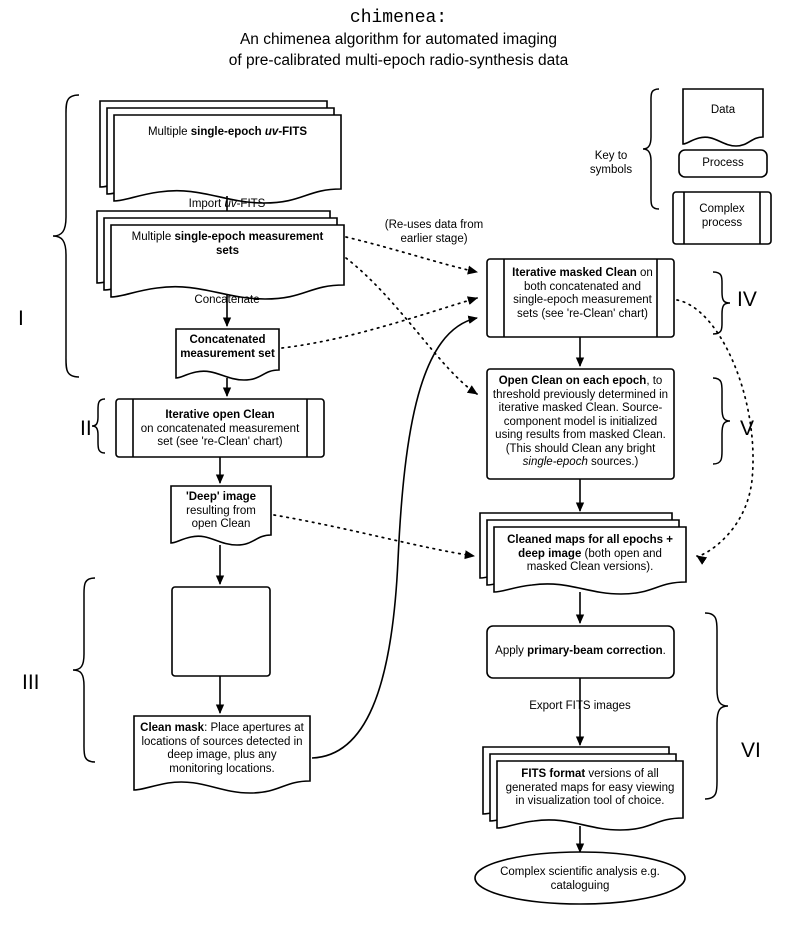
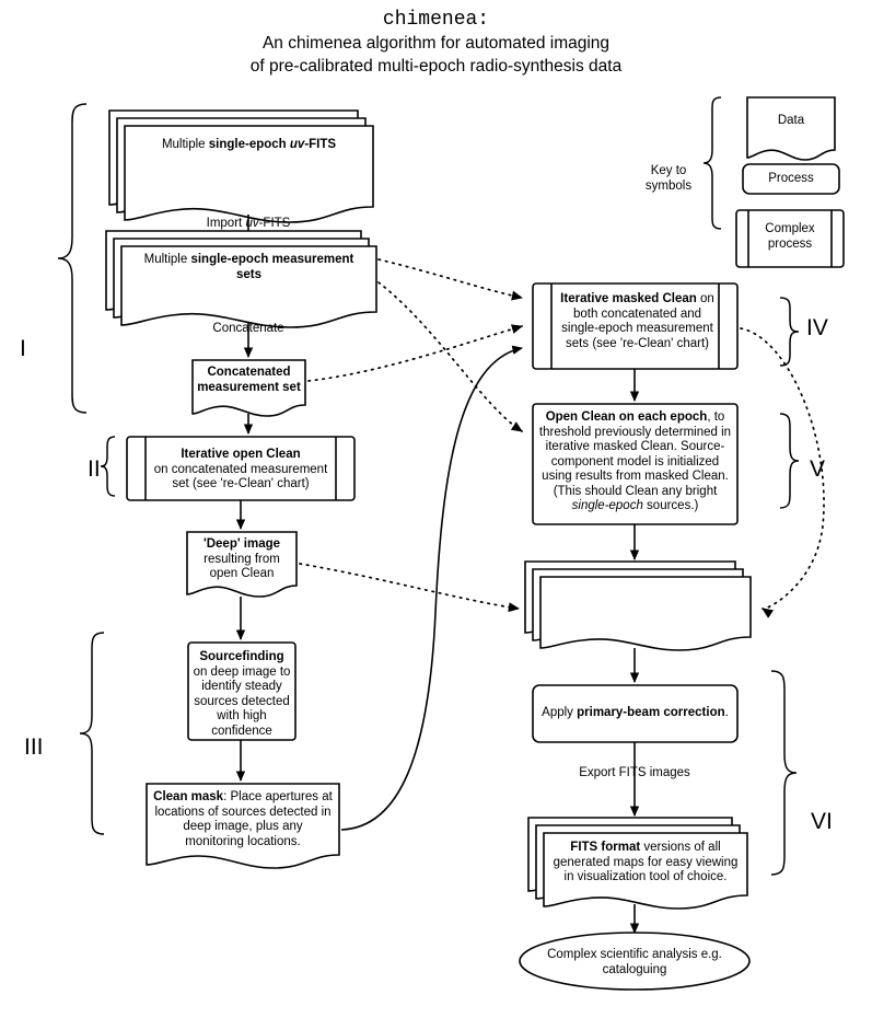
  chimenea:
  An chimenea algorithm for automated imaging
  of pre-calibrated multi-epoch radio-synthesis data
  Key to
  symbols
  Data
  Process
  Complex
  process
  Multiple single-epoch uv-FITS
  Multiple single-epoch measurement sets
  Concatenated measurement set
  Iterative open Clean
  on concatenated measurement set (see 're-Clean' chart)
  'Deep' image
  resulting from open Clean
+ Sourcefinding on deep image to identify steady sources detected with high confidence
  Clean mask: Place apertures at locations of sources detected in deep image, plus any monitoring locations.
  Iterative masked Clean on both concatenated and single-epoch measurement sets (see 're-Clean' chart)
  Open Clean on each epoch, to threshold previously determined in iterative masked Clean. Source-component model is initialized using results from masked Clean. (This should Clean any bright single-epoch sources.)
- Cleaned maps for all epochs + deep image (both open and masked Clean versions).
  Apply primary-beam correction.
  FITS format versions of all generated maps for easy viewing in visualization tool of choice.
  Complex scientific analysis e.g. cataloguing
  Import uv-FITS
  Concatenate
- (Re-uses data from
- earlier stage)
  Export FITS images
  I
  II
  III
  IV
  V
  VI
